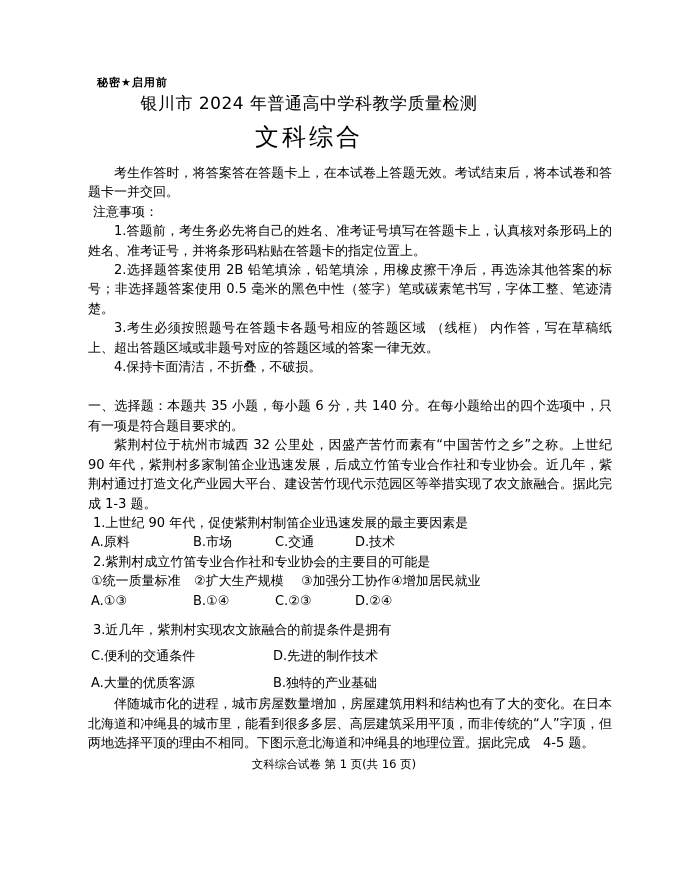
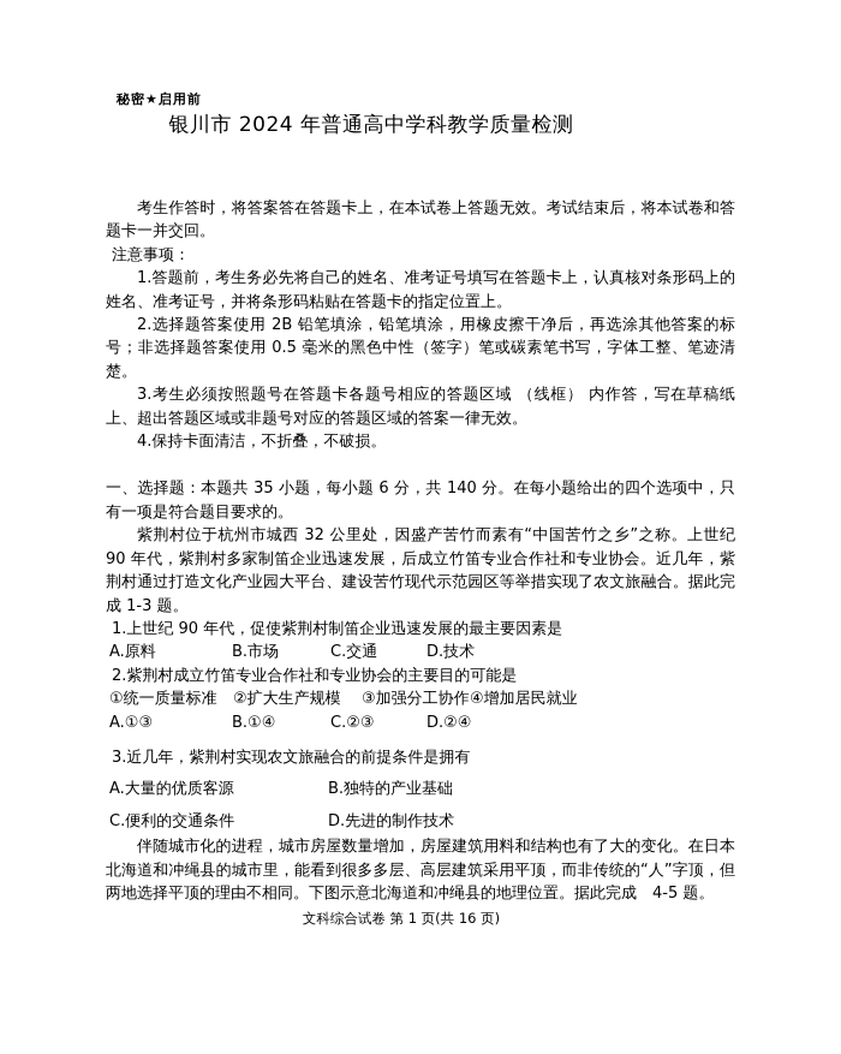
  秘密★启用前
  银川市 2024 年普通高中学科教学质量检测
- 文科综合
  考生作答时，将答案答在答题卡上，在本试卷上答题无效。考试结束后，将本试卷和答题卡一并交回。
  注意事项：
  1.答题前，考生务必先将自己的姓名、准考证号填写在答题卡上，认真核对条形码上的姓名、准考证号，并将条形码粘贴在答题卡的指定位置上。
  2.选择题答案使用 2B 铅笔填涂，铅笔填涂，用橡皮擦干净后，再选涂其他答案的标号；非选择题答案使用 0.5 毫米的黑色中性（签字）笔或碳素笔书写，字体工整、笔迹清楚。
  3.考生必须按照题号在答题卡各题号相应的答题区域 （线框） 内作答，写在草稿纸上、超出答题区域或非题号对应的答题区域的答案一律无效。
  4.保持卡面清洁，不折叠，不破损。
  一、选择题：本题共 35 小题，每小题 6 分，共 140 分。在每小题给出的四个选项中，只有一项是符合题目要求的。
  紫荆村位于杭州市城西 32 公里处，因盛产苦竹而素有“中国苦竹之乡”之称。上世纪 90 年代，紫荆村多家制笛企业迅速发展，后成立竹笛专业合作社和专业协会。近几年，紫荆村通过打造文化产业园大平台、建设苦竹现代示范园区等举措实现了农文旅融合。据此完成 1-3 题。
  1.上世纪 90 年代，促使紫荆村制笛企业迅速发展的最主要因素是
  A.原料
  B.市场
  C.交通
  D.技术
  2.紫荆村成立竹笛专业合作社和专业协会的主要目的可能是
  ①统一质量标准
  ②扩大生产规模
  ③加强分工协作
  ④增加居民就业
  A.①③
  B.①④
  C.②③
  D.②④
  3.近几年，紫荆村实现农文旅融合的前提条件是拥有
- C.便利的交通条件
+ A.大量的优质客源
- D.先进的制作技术
+ B.独特的产业基础
- A.大量的优质客源
+ C.便利的交通条件
- B.独特的产业基础
+ D.先进的制作技术
  伴随城市化的进程，城市房屋数量增加，房屋建筑用料和结构也有了大的变化。在日本北海道和冲绳县的城市里，能看到很多多层、高层建筑采用平顶，而非传统的“人”字顶，但两地选择平顶的理由不相同。下图示意北海道和冲绳县的地理位置。据此完成 4-5 题。
  文科综合试卷 第 1 页(共 16 页)
